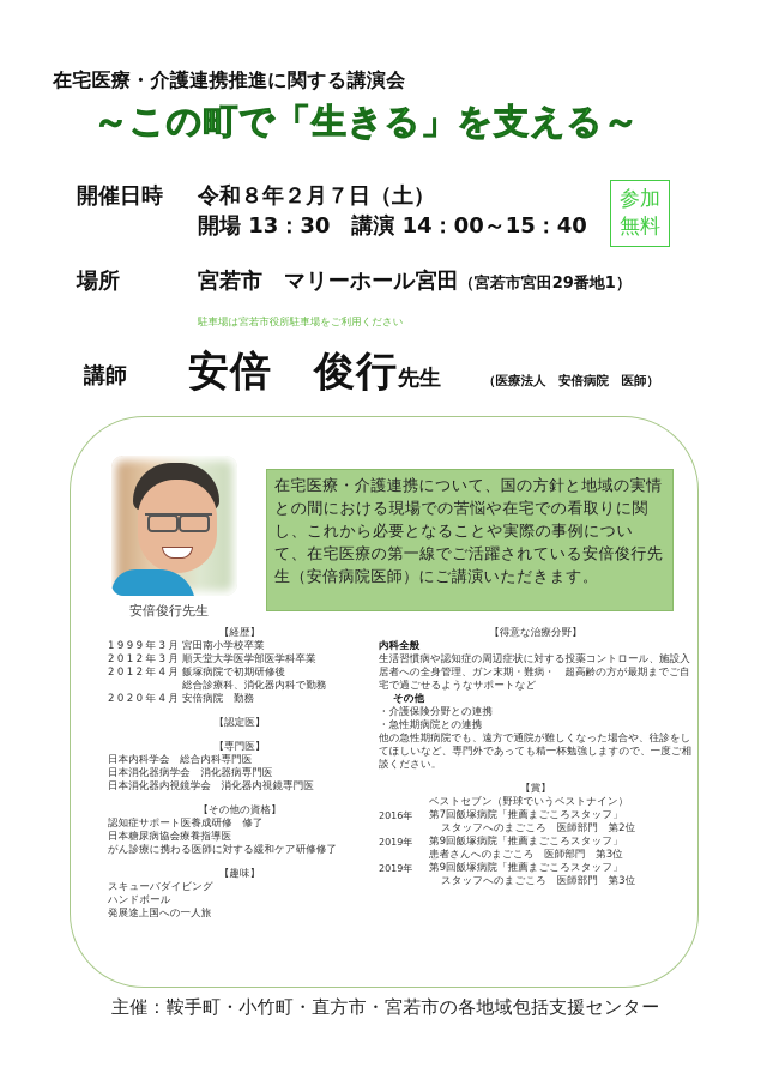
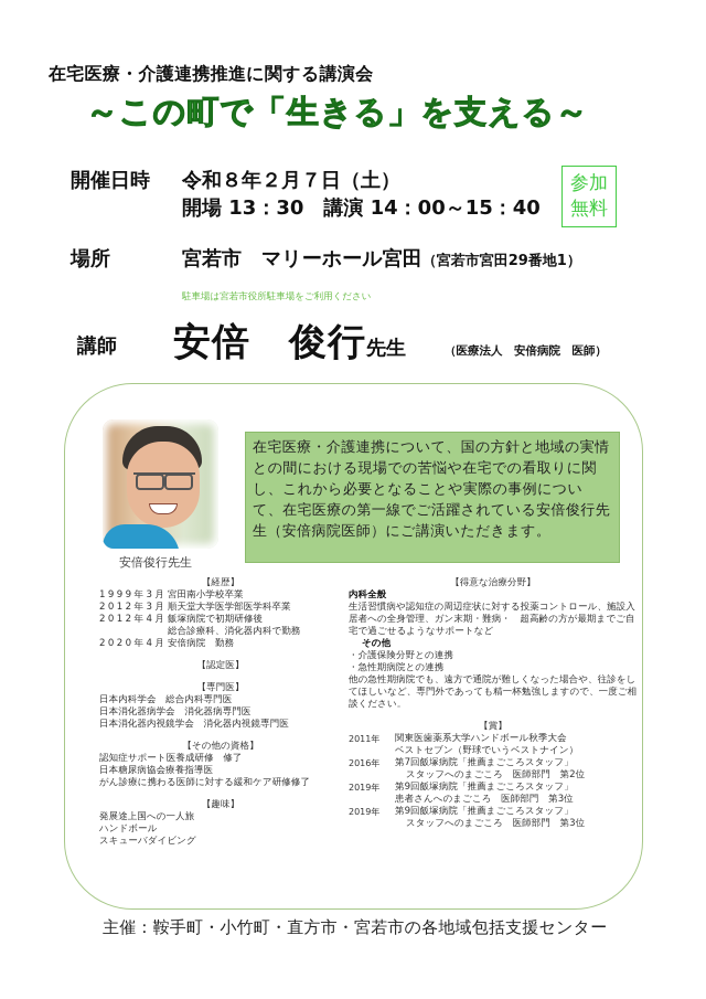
  在宅医療・介護連携推進に関する講演会
  ～この町で「生きる」を支える～
  開催日時
  令和８年２月７日（土）
  開場 13：30 講演 14：00～15：40
  参加
  無料
  場所
  宮若市 マリーホール宮田（宮若市宮田29番地1）
  駐車場は宮若市役所駐車場をご利用ください
  講師
  安倍 俊行先生
  （医療法人 安倍病院 医師）
  安倍俊行先生
  在宅医療・介護連携について、国の方針と地域の実情との間における現場での苦悩や在宅での看取りに関し、これから必要となることや実際の事例について、在宅医療の第一線でご活躍されている安倍俊行先生（安倍病院医師）にご講演いただきます。
  【経歴】
  1999年3月
  宮田南小学校卒業
  2012年3月
  順天堂大学医学部医学科卒業
  2012年4月
  飯塚病院で初期研修後
  総合診療科、消化器内科で勤務
  2020年4月
  安倍病院 勤務
  【認定医】
  【専門医】
  日本内科学会 総合内科専門医
  日本消化器病学会 消化器病専門医
  日本消化器内視鏡学会 消化器内視鏡専門医
  【その他の資格】
  認知症サポート医養成研修 修了
  日本糖尿病協会療養指導医
  がん診療に携わる医師に対する緩和ケア研修修了
  【趣味】
- スキューバダイビング
+ 発展途上国への一人旅
  ハンドボール
- 発展途上国への一人旅
+ スキューバダイビング
  【得意な治療分野】
  内科全般
  生活習慣病や認知症の周辺症状に対する投薬コントロール、施設入居者への全身管理、ガン末期・難病・ 超高齢の方が最期までご自宅で過ごせるようなサポートなど
  その他
  ・介護保険分野との連携
  ・急性期病院との連携
  他の急性期病院でも、遠方で通院が難しくなった場合や、往診をしてほしいなど、専門外であっても精一杯勉強しますので、一度ご相談ください。
  【賞】
+ 2011年
+ 関東医歯薬系大学ハンドボール秋季大会
  ベストセブン（野球でいうベストナイン）
  2016年
  第7回飯塚病院「推薦まごころスタッフ」
  スタッフへのまごころ 医師部門 第2位
  2019年
  第9回飯塚病院「推薦まごころスタッフ」
  患者さんへのまごころ 医師部門 第3位
  2019年
  第9回飯塚病院「推薦まごころスタッフ」
  スタッフへのまごころ 医師部門 第3位
  主催：鞍手町・小竹町・直方市・宮若市の各地域包括支援センター
